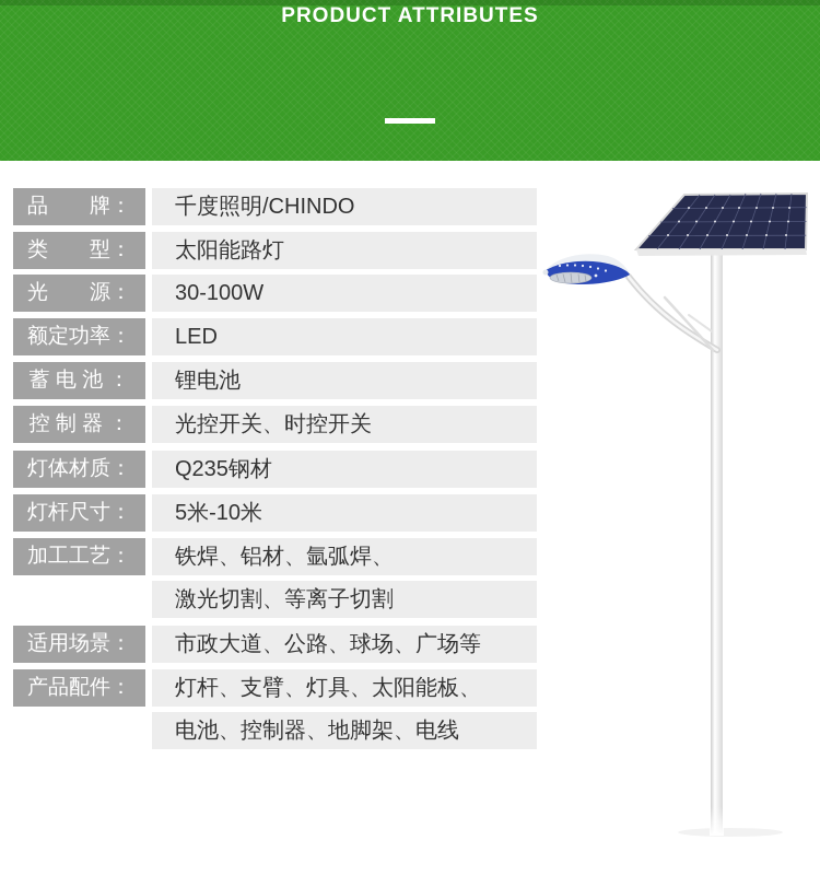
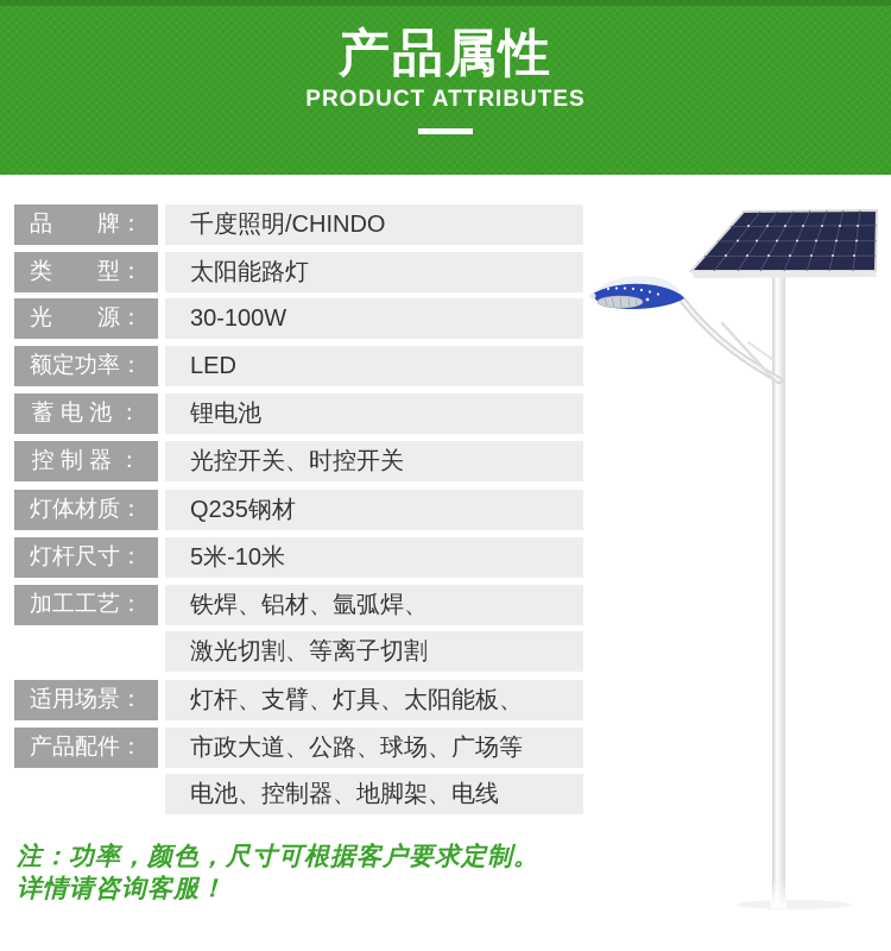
+ 产品属性
  PRODUCT ATTRIBUTES
  品 牌：
  千度照明/CHINDO
  类 型：
  太阳能路灯
  光 源：
  30-100W
  额定功率：
  LED
  蓄 电 池 ：
  锂电池
  控 制 器 ：
  光控开关、时控开关
  灯体材质：
  Q235钢材
  灯杆尺寸：
  5米-10米
  加工工艺：
  铁焊、铝材、氩弧焊、
  激光切割、等离子切割
  适用场景：
- 市政大道、公路、球场、广场等
+ 灯杆、支臂、灯具、太阳能板、
  产品配件：
- 灯杆、支臂、灯具、太阳能板、
+ 市政大道、公路、球场、广场等
  电池、控制器、地脚架、电线
+ 注：功率，颜色，尺寸可根据客户要求定制。
+ 详情请咨询客服！
